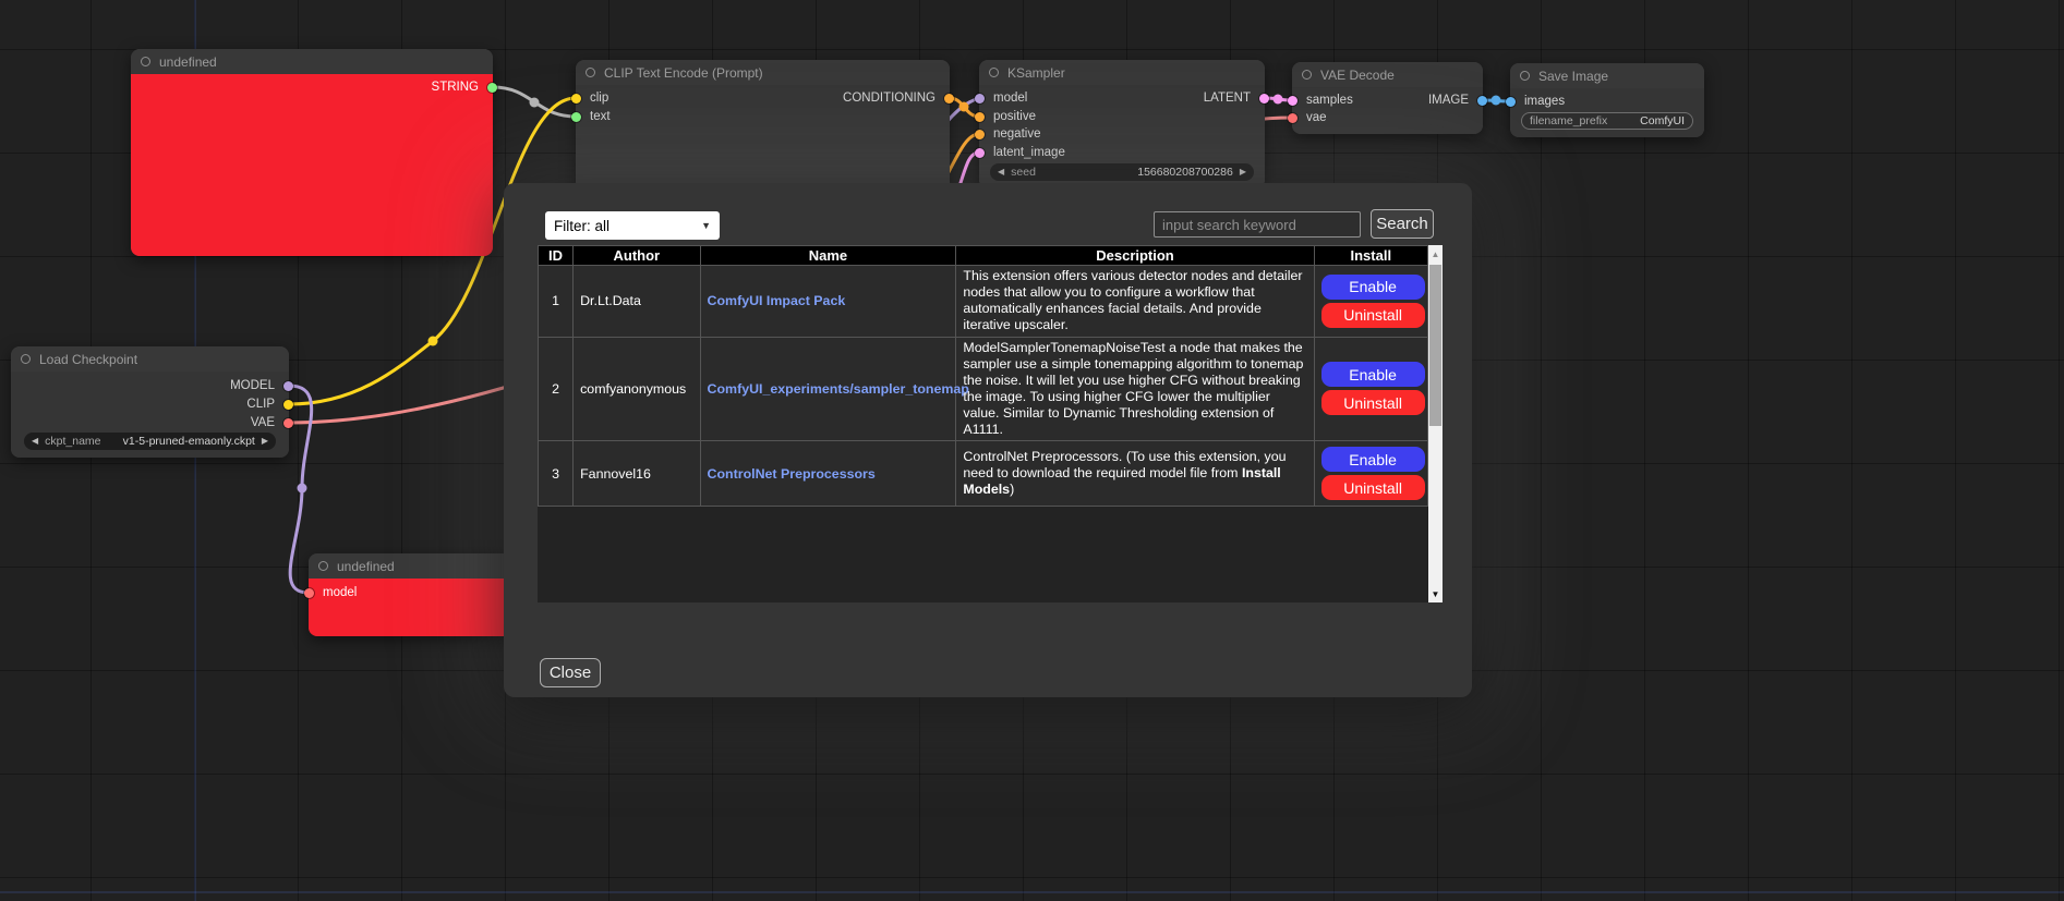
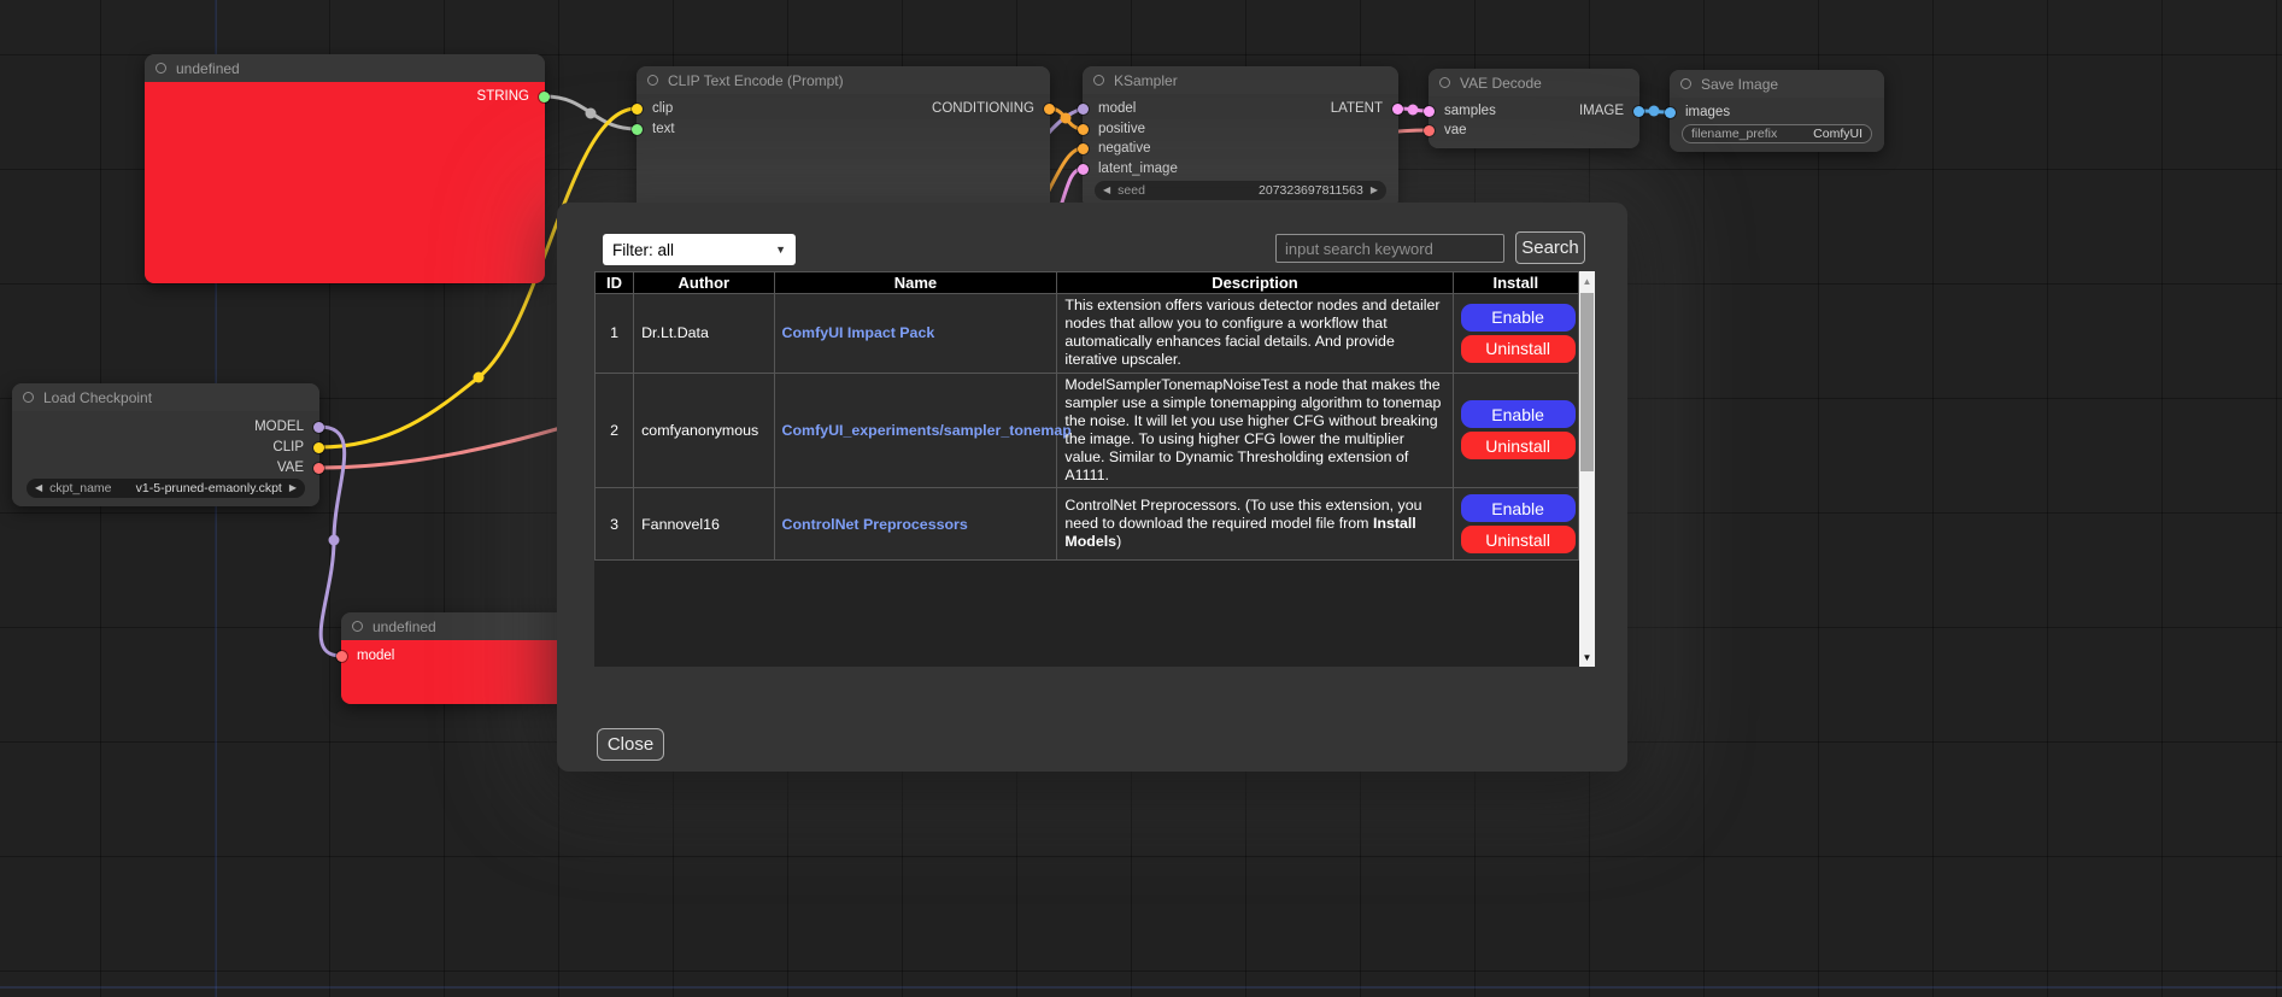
  undefined
  STRING
  CLIP Text Encode (Prompt)
  clip
  text
  CONDITIONING
  KSampler
  model
  positive
  negative
  latent_image
  LATENT
  ◀
  seed
- 156680208700286
+ 207323697811563
  ▶
  VAE Decode
  samples
  vae
  IMAGE
  Save Image
  images
  filename_prefix
  ComfyUI
  Load Checkpoint
  MODEL
  CLIP
  VAE
  ◀
  ckpt_name
  v1-5-pruned-emaonly.ckpt
  ▶
  undefined
  model
  Filter: all
  ▼
  input search keyword
  Search
  ID	Author	Name	Description	Install
  1	Dr.Lt.Data	ComfyUI Impact Pack	This extension offers various detector nodes and detailer nodes that allow you to configure a workflow that automatically enhances facial details. And provide iterative upscaler.	Enable Uninstall
  2	comfyanonymous	ComfyUI_experiments/sampler_tonema	ModelSamplerTonemapNoiseTest a node that makes the sampler use a simple tonemapping algorithm to tonemap the noise. It will let you use higher CFG without breaking the image. To using higher CFG lower the multiplier value. Similar to Dynamic Thresholding extension of A1111.	Enable Uninstall
  3	Fannovel16	ControlNet Preprocessors	ControlNet Preprocessors. (To use this extension, you need to download the required model file from Install Models)	Enable Uninstall
  ▲
  ▼
  Close
